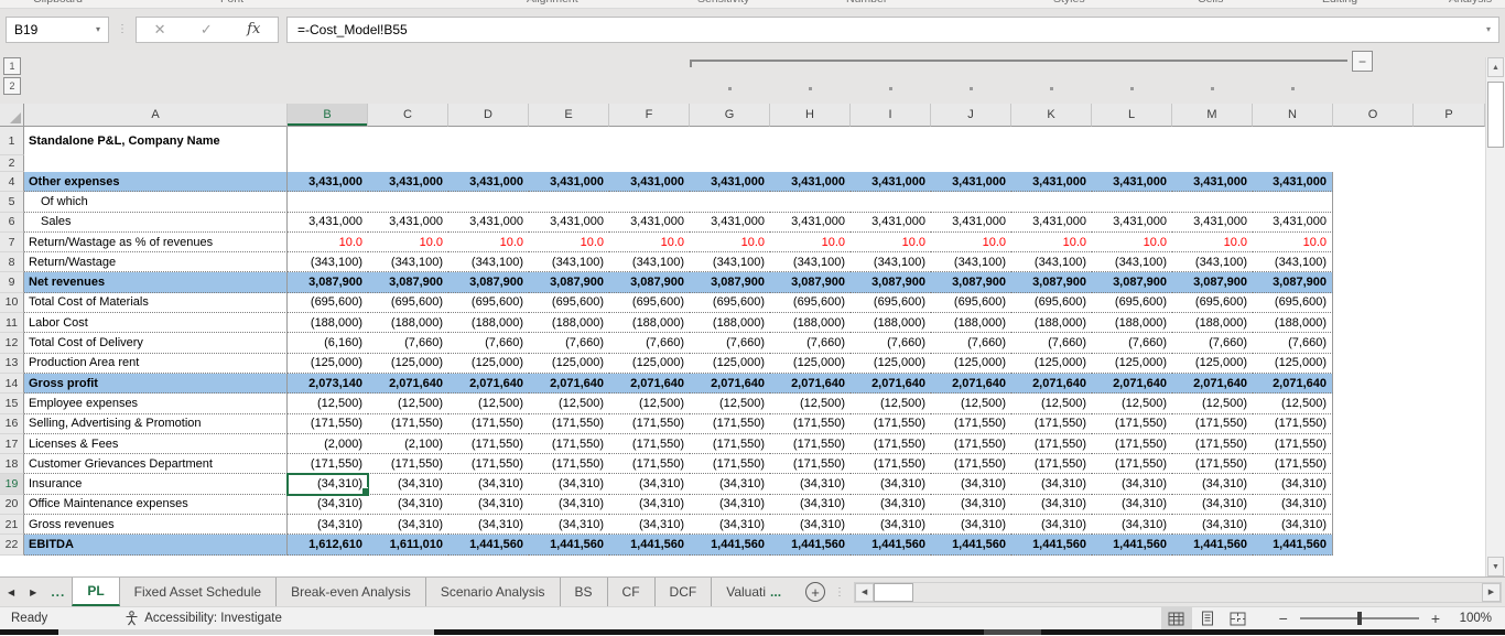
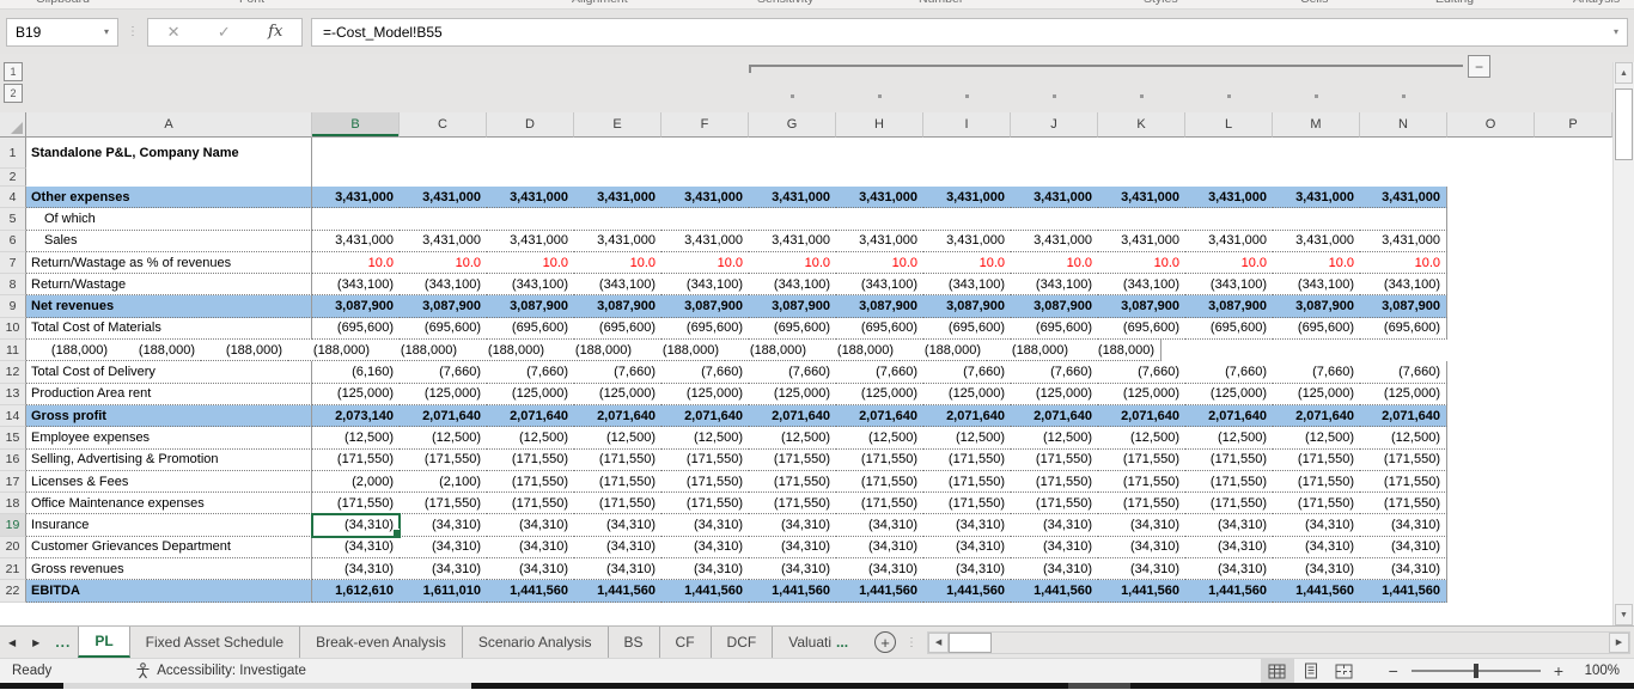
  B19
  ▾
  ⋮
  ✕
  ✓
  fx
  =-Cost_Model!B55
  ▾
  1
  2
  −
  A
  B
  C
  D
  E
  F
  G
  H
  I
  J
  K
  L
  M
  N
  O
  P
  1
  Standalone P&L, Company Name
  2
  4
  Other expenses
  3,431,000
  3,431,000
  3,431,000
  3,431,000
  3,431,000
  3,431,000
  3,431,000
  3,431,000
  3,431,000
  3,431,000
  3,431,000
  3,431,000
  3,431,000
  5
  Of which
  6
  Sales
  3,431,000
  3,431,000
  3,431,000
  3,431,000
  3,431,000
  3,431,000
  3,431,000
  3,431,000
  3,431,000
  3,431,000
  3,431,000
  3,431,000
  3,431,000
  7
  Return/Wastage as % of revenues
  10.0
  10.0
  10.0
  10.0
  10.0
  10.0
  10.0
  10.0
  10.0
  10.0
  10.0
  10.0
  10.0
  8
  Return/Wastage
  (343,100)
  (343,100)
  (343,100)
  (343,100)
  (343,100)
  (343,100)
  (343,100)
  (343,100)
  (343,100)
  (343,100)
  (343,100)
  (343,100)
  (343,100)
  9
  Net revenues
  3,087,900
  3,087,900
  3,087,900
  3,087,900
  3,087,900
  3,087,900
  3,087,900
  3,087,900
  3,087,900
  3,087,900
  3,087,900
  3,087,900
  3,087,900
  10
  Total Cost of Materials
  (695,600)
  (695,600)
  (695,600)
  (695,600)
  (695,600)
  (695,600)
  (695,600)
  (695,600)
  (695,600)
  (695,600)
  (695,600)
  (695,600)
  (695,600)
  11
- Labor Cost
  (188,000)
  (188,000)
  (188,000)
  (188,000)
  (188,000)
  (188,000)
  (188,000)
  (188,000)
  (188,000)
  (188,000)
  (188,000)
  (188,000)
  (188,000)
  12
  Total Cost of Delivery
  (6,160)
  (7,660)
  (7,660)
  (7,660)
  (7,660)
  (7,660)
  (7,660)
  (7,660)
  (7,660)
  (7,660)
  (7,660)
  (7,660)
  (7,660)
  13
  Production Area rent
  (125,000)
  (125,000)
  (125,000)
  (125,000)
  (125,000)
  (125,000)
  (125,000)
  (125,000)
  (125,000)
  (125,000)
  (125,000)
  (125,000)
  (125,000)
  14
  Gross profit
  2,073,140
  2,071,640
  2,071,640
  2,071,640
  2,071,640
  2,071,640
  2,071,640
  2,071,640
  2,071,640
  2,071,640
  2,071,640
  2,071,640
  2,071,640
  15
  Employee expenses
  (12,500)
  (12,500)
  (12,500)
  (12,500)
  (12,500)
  (12,500)
  (12,500)
  (12,500)
  (12,500)
  (12,500)
  (12,500)
  (12,500)
  (12,500)
  16
  Selling, Advertising & Promotion
  (171,550)
  (171,550)
  (171,550)
  (171,550)
  (171,550)
  (171,550)
  (171,550)
  (171,550)
  (171,550)
  (171,550)
  (171,550)
  (171,550)
  (171,550)
  17
  Licenses & Fees
  (2,000)
  (2,100)
  (171,550)
  (171,550)
  (171,550)
  (171,550)
  (171,550)
  (171,550)
  (171,550)
  (171,550)
  (171,550)
  (171,550)
  (171,550)
  18
- Customer Grievances Department
+ Office Maintenance expenses
  (171,550)
  (171,550)
  (171,550)
  (171,550)
  (171,550)
  (171,550)
  (171,550)
  (171,550)
  (171,550)
  (171,550)
  (171,550)
  (171,550)
  (171,550)
  19
  Insurance
  (34,310)
  (34,310)
  (34,310)
  (34,310)
  (34,310)
  (34,310)
  (34,310)
  (34,310)
  (34,310)
  (34,310)
  (34,310)
  (34,310)
  (34,310)
  20
- Office Maintenance expenses
+ Customer Grievances Department
  (34,310)
  (34,310)
  (34,310)
  (34,310)
  (34,310)
  (34,310)
  (34,310)
  (34,310)
  (34,310)
  (34,310)
  (34,310)
  (34,310)
  (34,310)
  21
  Gross revenues
  (34,310)
  (34,310)
  (34,310)
  (34,310)
  (34,310)
  (34,310)
  (34,310)
  (34,310)
  (34,310)
  (34,310)
  (34,310)
  (34,310)
  (34,310)
  22
  EBITDA
  1,612,610
  1,611,010
  1,441,560
  1,441,560
  1,441,560
  1,441,560
  1,441,560
  1,441,560
  1,441,560
  1,441,560
  1,441,560
  1,441,560
  1,441,560
  ◀
  ▶
  ...
  PL
  Fixed Asset Schedule
  Break-even Analysis
  Scenario Analysis
  BS
  CF
  DCF
  Valuati
  ...
  +
  ⋮
  Ready
  Accessibility: Investigate
  −
  +
  100%
